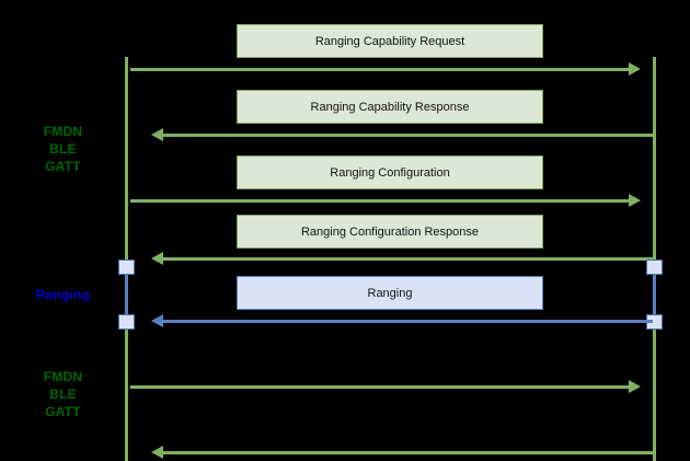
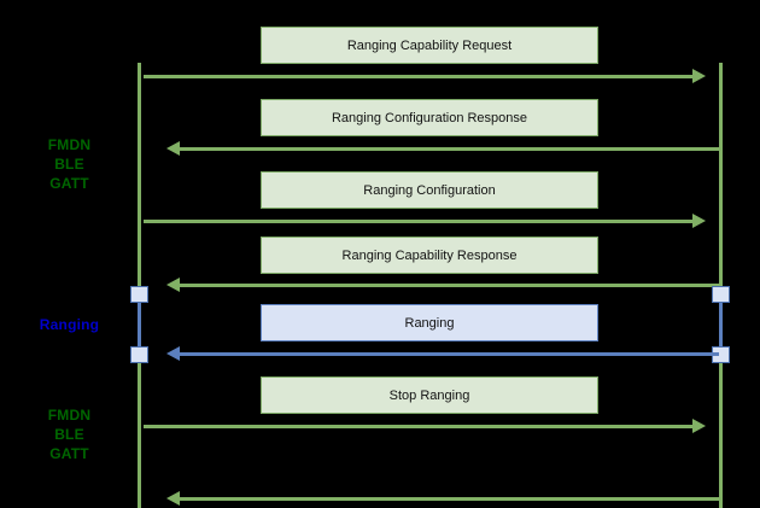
  FMDN
  BLE
  GATT
  Ranging
  FMDN
  BLE
  GATT
  Ranging Capability Request
- Ranging Capability Response
+ Ranging Configuration Response
  Ranging Configuration
- Ranging Configuration Response
+ Ranging Capability Response
  Ranging
+ Stop Ranging
